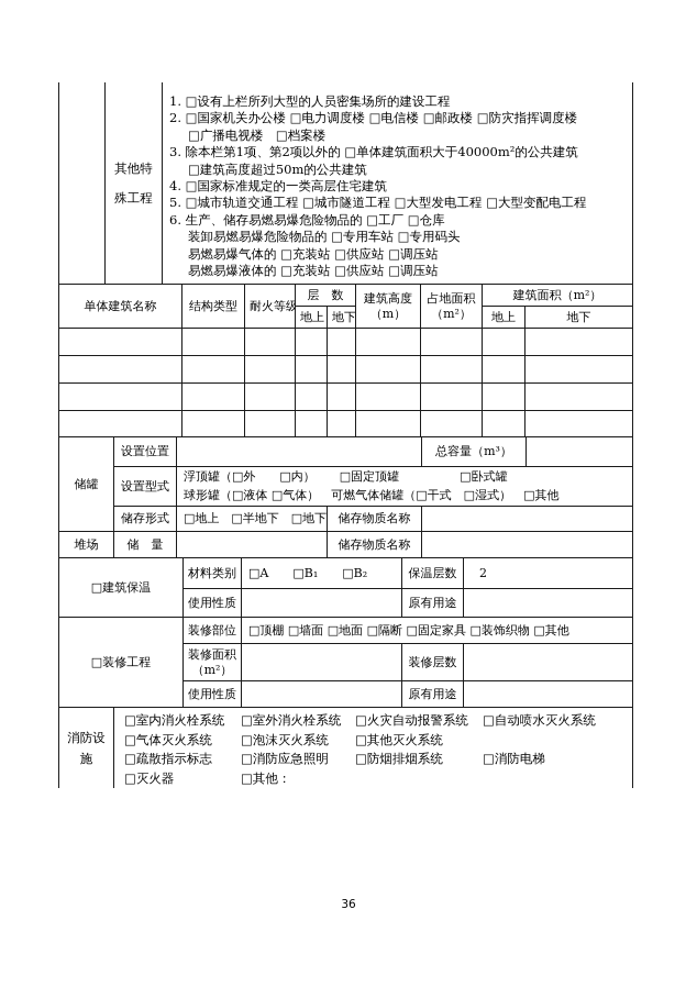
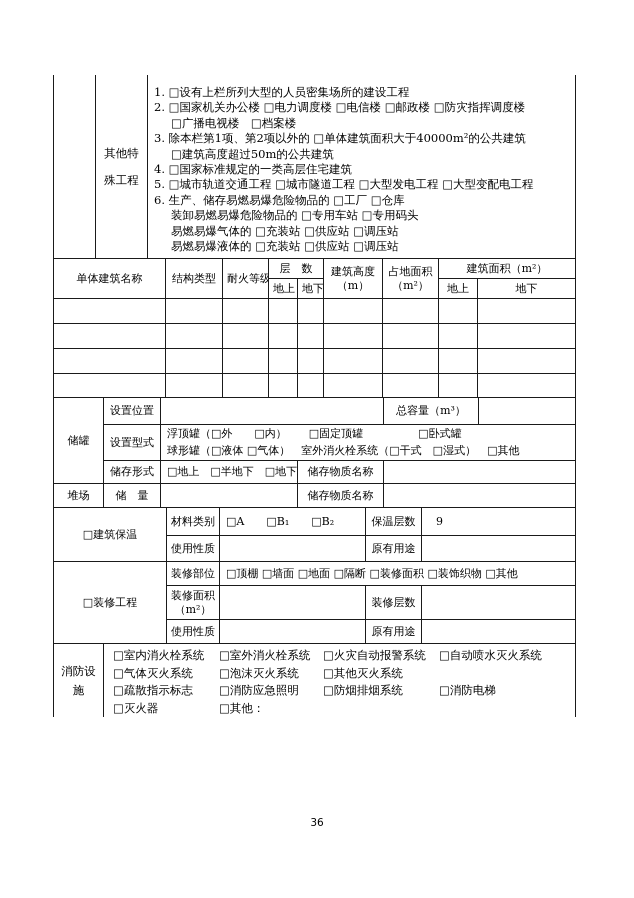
  	其他特 殊工程	1. □设有上栏所列大型的人员密集场所的建设工程 2. □国家机关办公楼 □电力调度楼 □电信楼 □邮政楼 □防灾指挥调度楼 □广播电视楼 □档案楼 3. 除本栏第1项、第2项以外的 □单体建筑面积大于40000m²的公共建筑 □建筑高度超过50m的公共建筑 4. □国家标准规定的一类高层住宅建筑 5. □城市轨道交通工程 □城市隧道工程 □大型发电工程 □大型变配电工程 6. 生产、储存易燃易爆危险物品的 □工厂 □仓库 装卸易燃易爆危险物品的 □专用车站 □专用码头 易燃易爆气体的 □充装站 □供应站 □调压站 易燃易爆液体的 □充装站 □供应站 □调压站
  单体建筑名称	结构类型	耐火等级	层 数	建筑高度 （m）	占地面积 （m²）	建筑面积（m²）
  地上	地下	地上	地下
  储罐	设置位置		总容量（m³）
- 设置型式	浮顶罐（□外 □内） □固定顶罐 □卧式罐 球形罐（□液体 □气体） 可燃气体储罐（□干式 □湿式） □其他
+ 设置型式	浮顶罐（□外 □内） □固定顶罐 □卧式罐 球形罐（□液体 □气体） 室外消火栓系统（□干式 □湿式） □其他
  储存形式	□地上 □半地下 □地下	储存物质名称
  堆场	储 量		储存物质名称
- □建筑保温	材料类别	□A □B₁ □B₂	保温层数	2
+ □建筑保温	材料类别	□A □B₁ □B₂	保温层数	9
  使用性质		原有用途
- □装修工程	装修部位	□顶棚 □墙面 □地面 □隔断 □固定家具 □装饰织物 □其他
+ □装修工程	装修部位	□顶棚 □墙面 □地面 □隔断 □装修面积 □装饰织物 □其他
  装修面积 （m²）		装修层数
  使用性质		原有用途
  消防设 施	□室内消火栓系统 □室外消火栓系统 □火灾自动报警系统 □自动喷水灭火系统 □气体灭火系统 □泡沫灭火系统 □其他灭火系统 □疏散指示标志 □消防应急照明 □防烟排烟系统 □消防电梯 □灭火器 □其他：
  36
